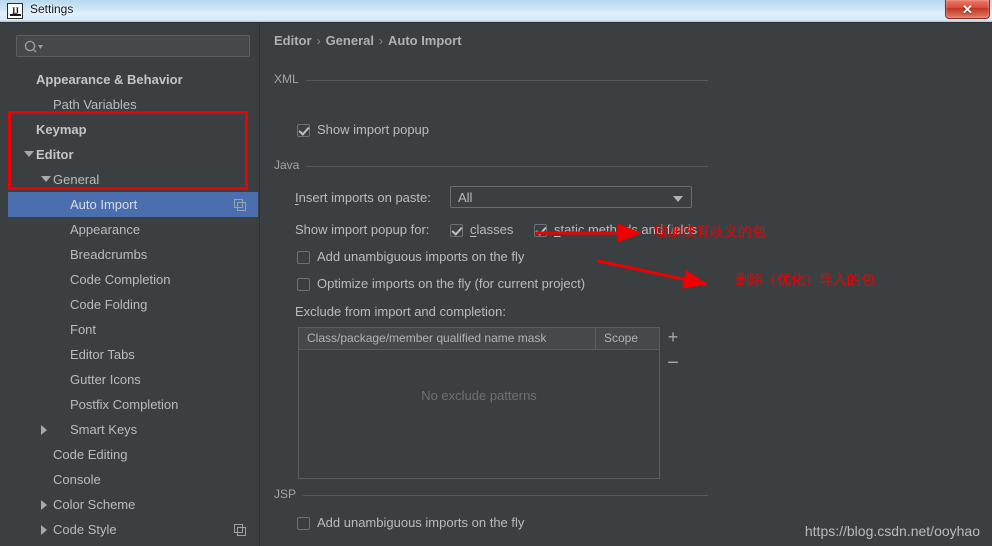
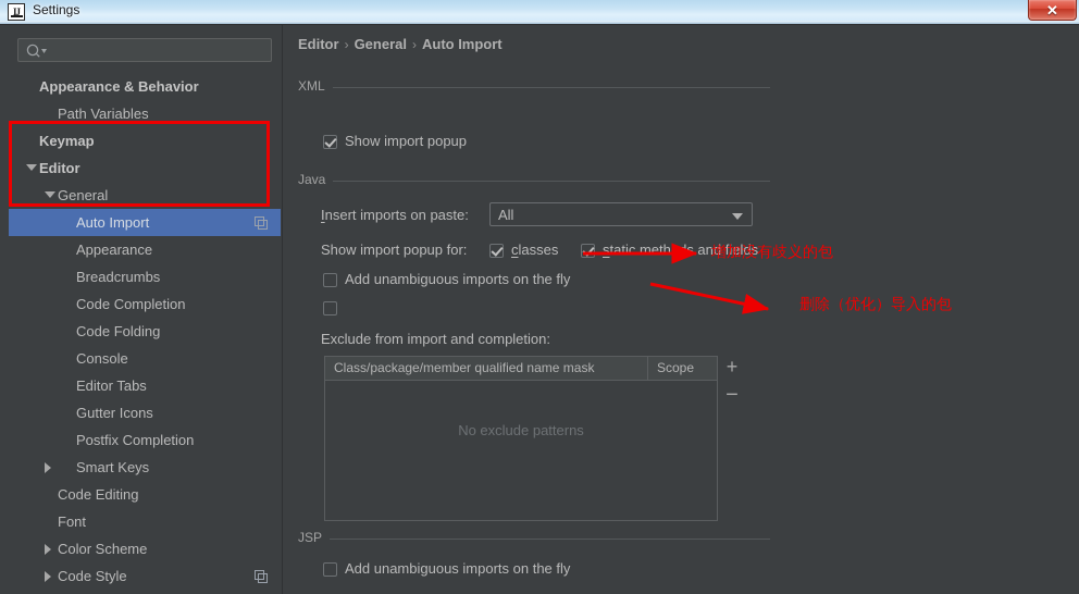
  IJ
  Settings
  ✕
  Appearance & Behavior
  Path Variables
  Keymap
  Editor
  General
  Auto Import
  Appearance
  Breadcrumbs
  Code Completion
  Code Folding
- Font
+ Console
  Editor Tabs
  Gutter Icons
  Postfix Completion
  Smart Keys
  Code Editing
- Console
+ Font
  Color Scheme
  Code Style
  Editor › General › Auto Import
  XML
  Show import popup
  Java
  Insert imports on paste:
  All
  Show import popup for:
  classes
  static methods and fields
  Add unambiguous imports on the fly
- Optimize imports on the fly (for current project)
  Exclude from import and completion:
  Class/package/member qualified name mask
  Scope
  No exclude patterns
  +
  −
  JSP
  Add unambiguous imports on the fly
- https://blog.csdn.net/ooyhao
  增加没有歧义的包
  删除（优化）导入的包
